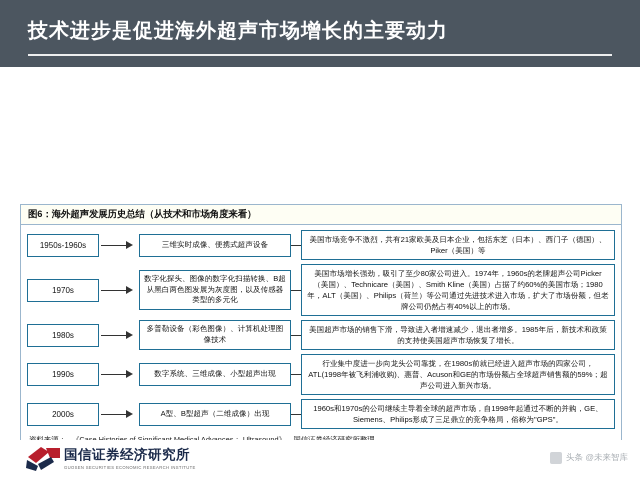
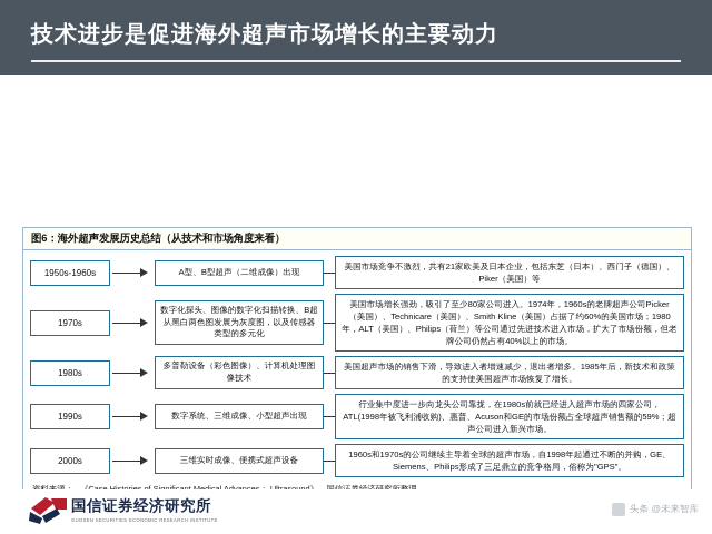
  技术进步是促进海外超声市场增长的主要动力
  图6：海外超声发展历史总结（从技术和市场角度来看）
  1950s-1960s
- 三维实时成像、便携式超声设备
+ A型、B型超声（二维成像）出现
  美国市场竞争不激烈，共有21家欧美及日本企业，包括东芝（日本）、西门子（德国）、Piker（美国）等
  1970s
  数字化探头、图像的数字化扫描转换、B超从黑白两色图发展为灰度图，以及传感器类型的多元化
  美国市场增长强劲，吸引了至少80家公司进入。1974年，1960s的老牌超声公司Picker（美国）、Technicare（美国）、Smith Kline（美国）占据了约60%的美国市场；1980年，ALT（美国）、Philips（荷兰）等公司通过先进技术进入市场，扩大了市场份额，但老牌公司仍然占有40%以上的市场。
  1980s
  多普勒设备（彩色图像）、计算机处理图像技术
  美国超声市场的销售下滑，导致进入者增速减少，退出者增多。1985年后，新技术和政策的支持使美国超声市场恢复了增长。
  1990s
  数字系统、三维成像、小型超声出现
  行业集中度进一步向龙头公司靠拢，在1980s前就已经进入超声市场的四家公司，ATL(1998年被飞利浦收购)、惠普、Acuson和GE的市场份额占全球超声销售额的59%；超声公司进入新兴市场。
  2000s
- A型、B型超声（二维成像）出现
+ 三维实时成像、便携式超声设备
  1960s和1970s的公司继续主导着全球的超声市场，自1998年起通过不断的并购，GE、Siemens、Philips形成了三足鼎立的竞争格局，俗称为"GPS"。
  国信证券经济研究所
  头条 @未来智库
